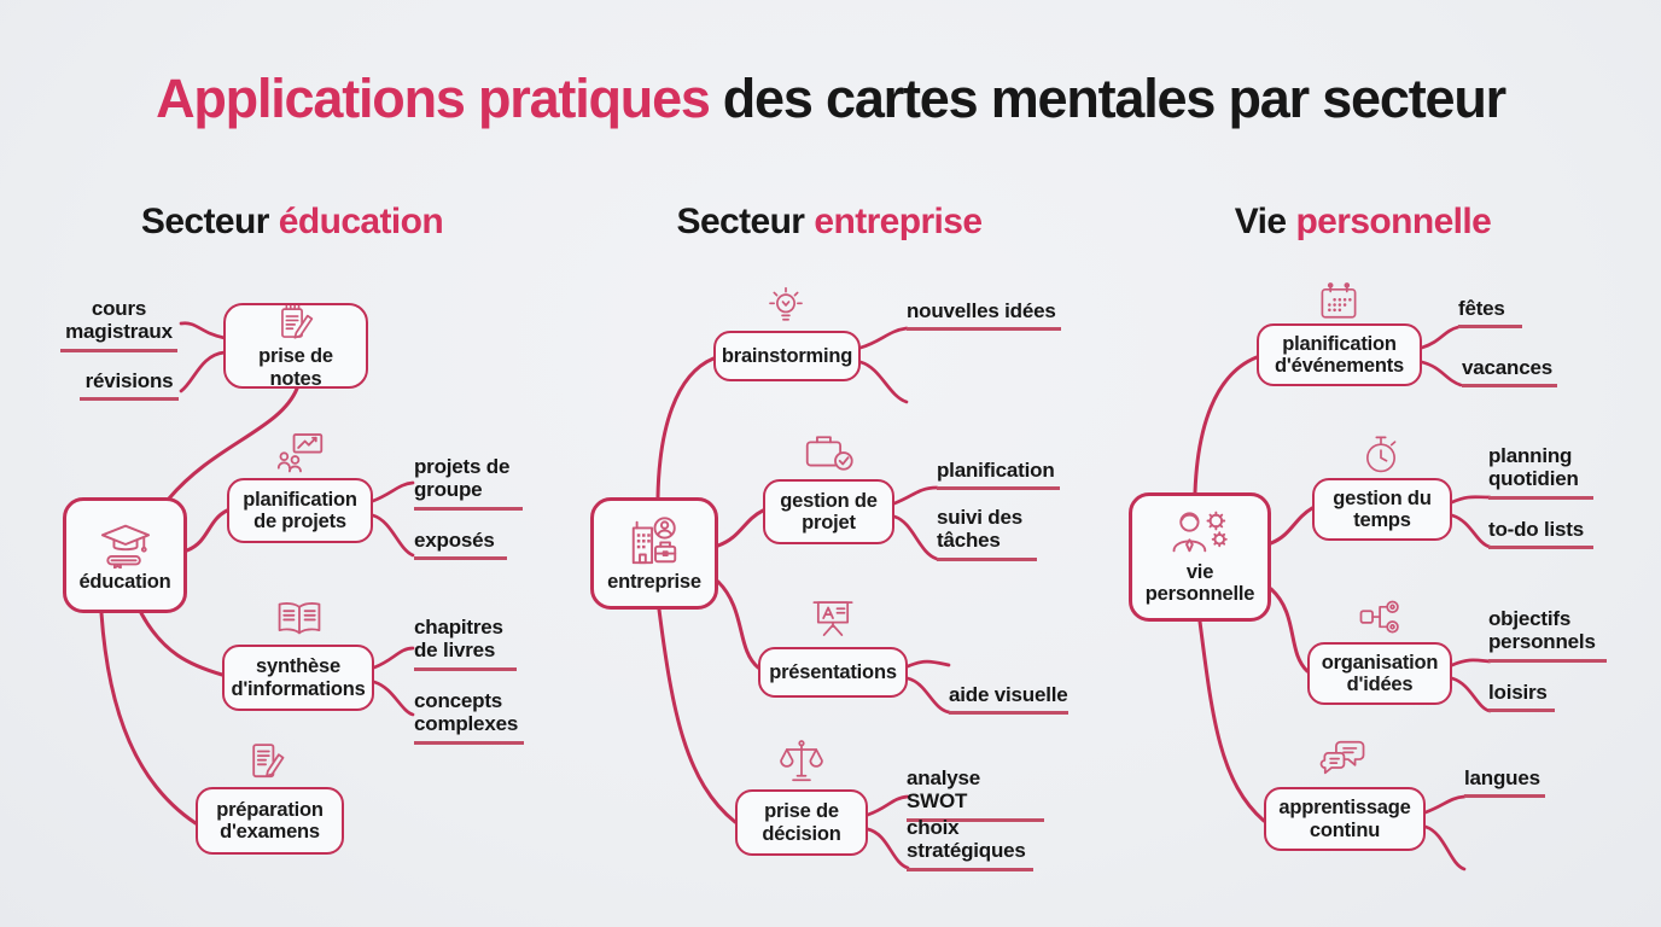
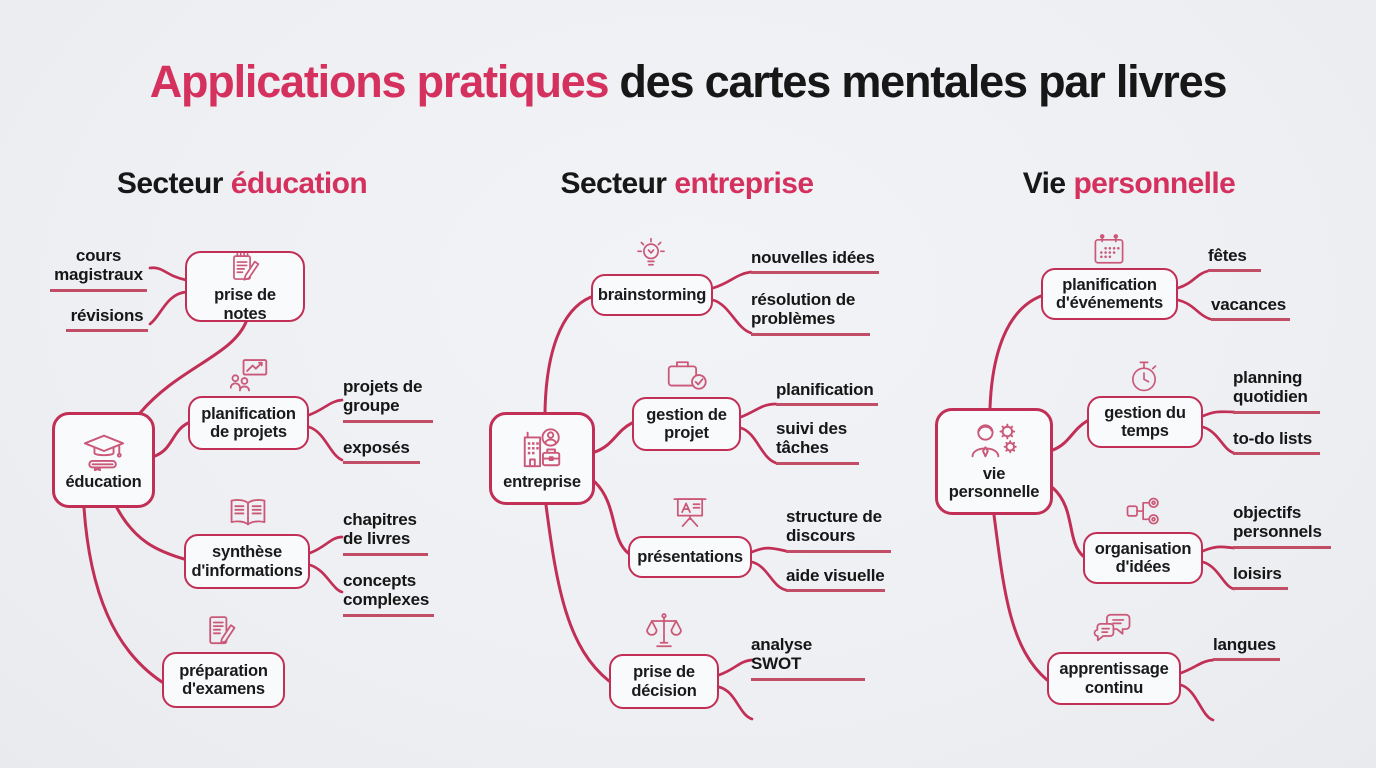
- Applications pratiques des cartes mentales par secteur
+ Applications pratiques des cartes mentales par livres
  Secteur éducation
  Secteur entreprise
  Vie personnelle
  éducation
  prise de notes
  planification de projets
  synthèse d'informations
  préparation d'examens
  cours magistraux
  révisions
  projets de groupe
  exposés
  chapitres de livres
  concepts complexes
  entreprise
  brainstorming
  gestion de projet
  présentations
  prise de décision
  nouvelles idées
+ résolution de problèmes
  planification
  suivi des tâches
+ structure de discours
  aide visuelle
  analyse SWOT
- choix stratégiques
  vie personnelle
  planification d'événements
  gestion du temps
  organisation d'idées
  apprentissage continu
  fêtes
  vacances
  planning quotidien
  to-do lists
  objectifs personnels
  loisirs
  langues
